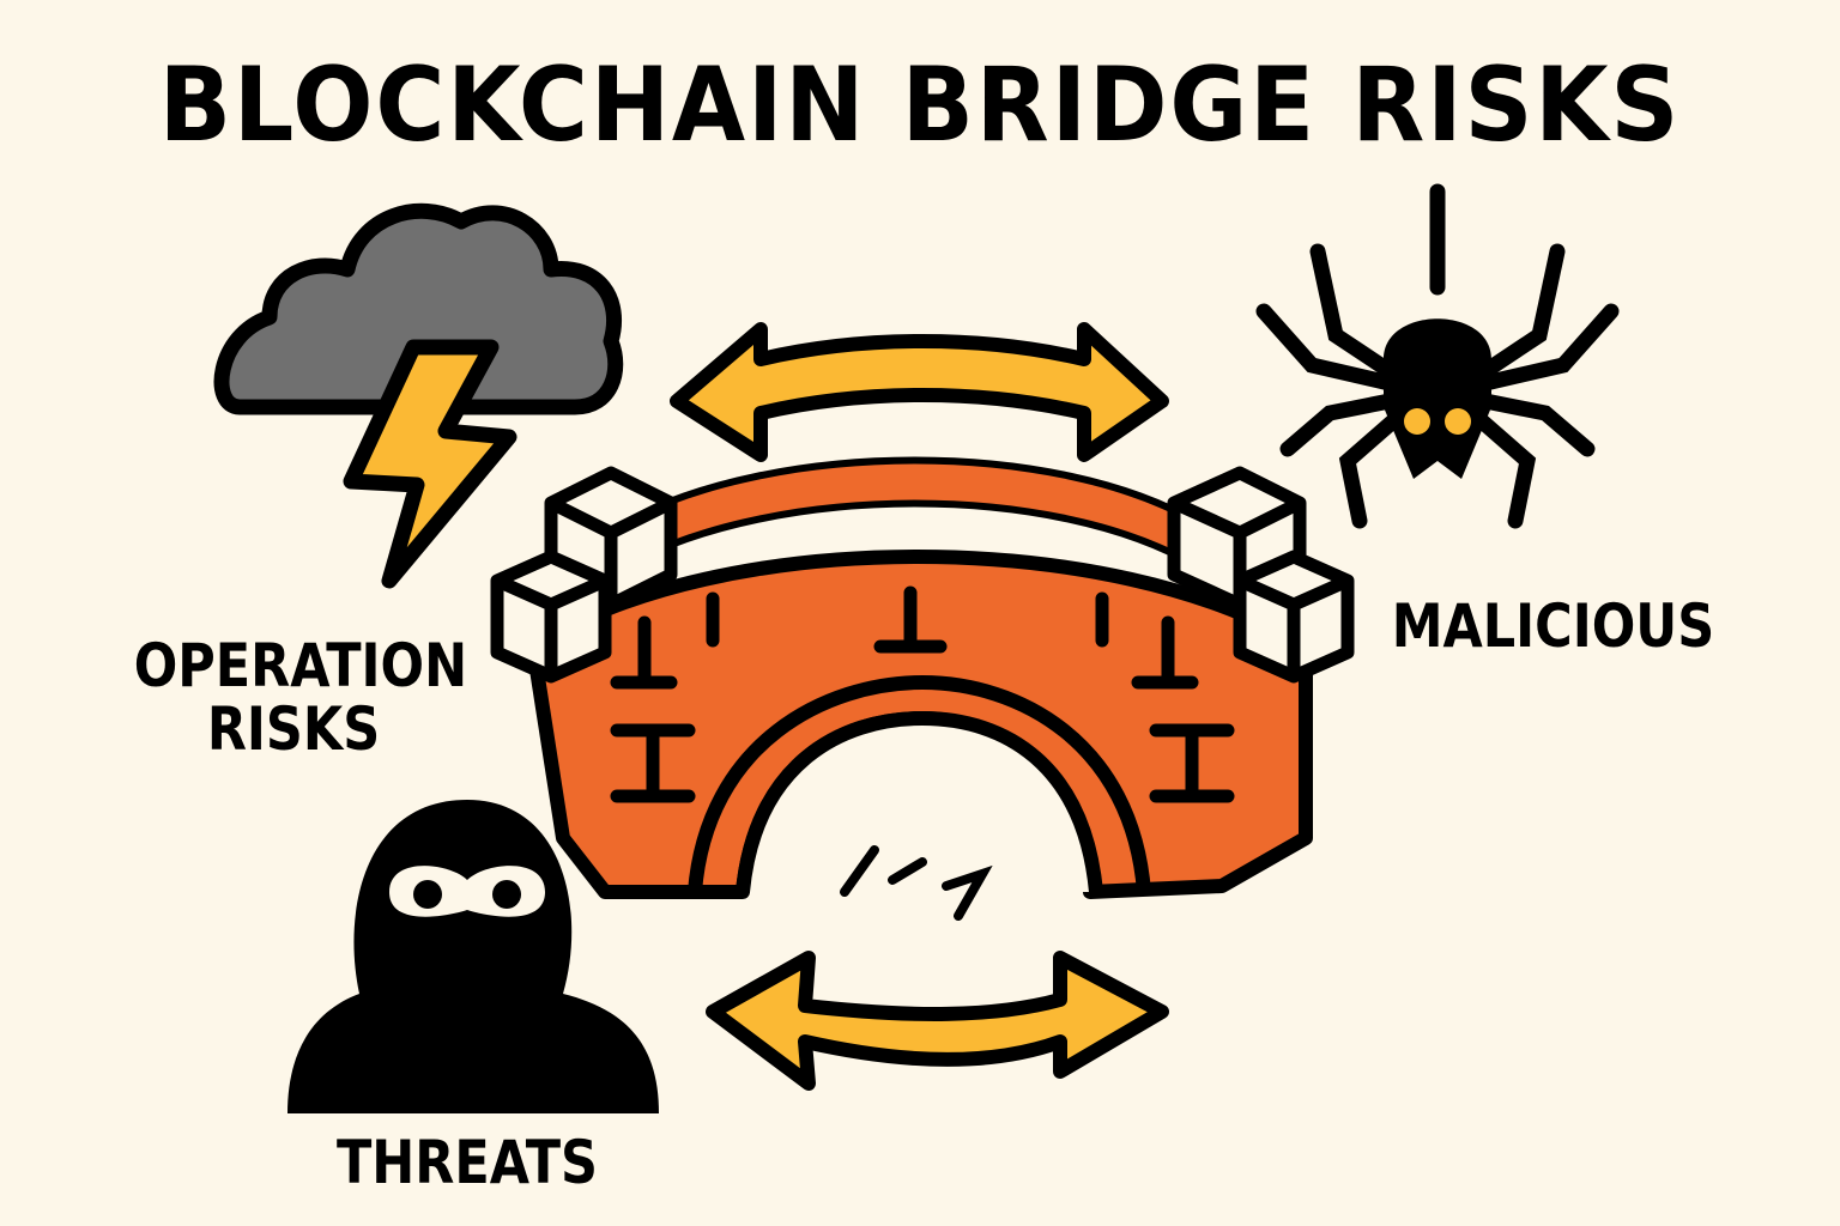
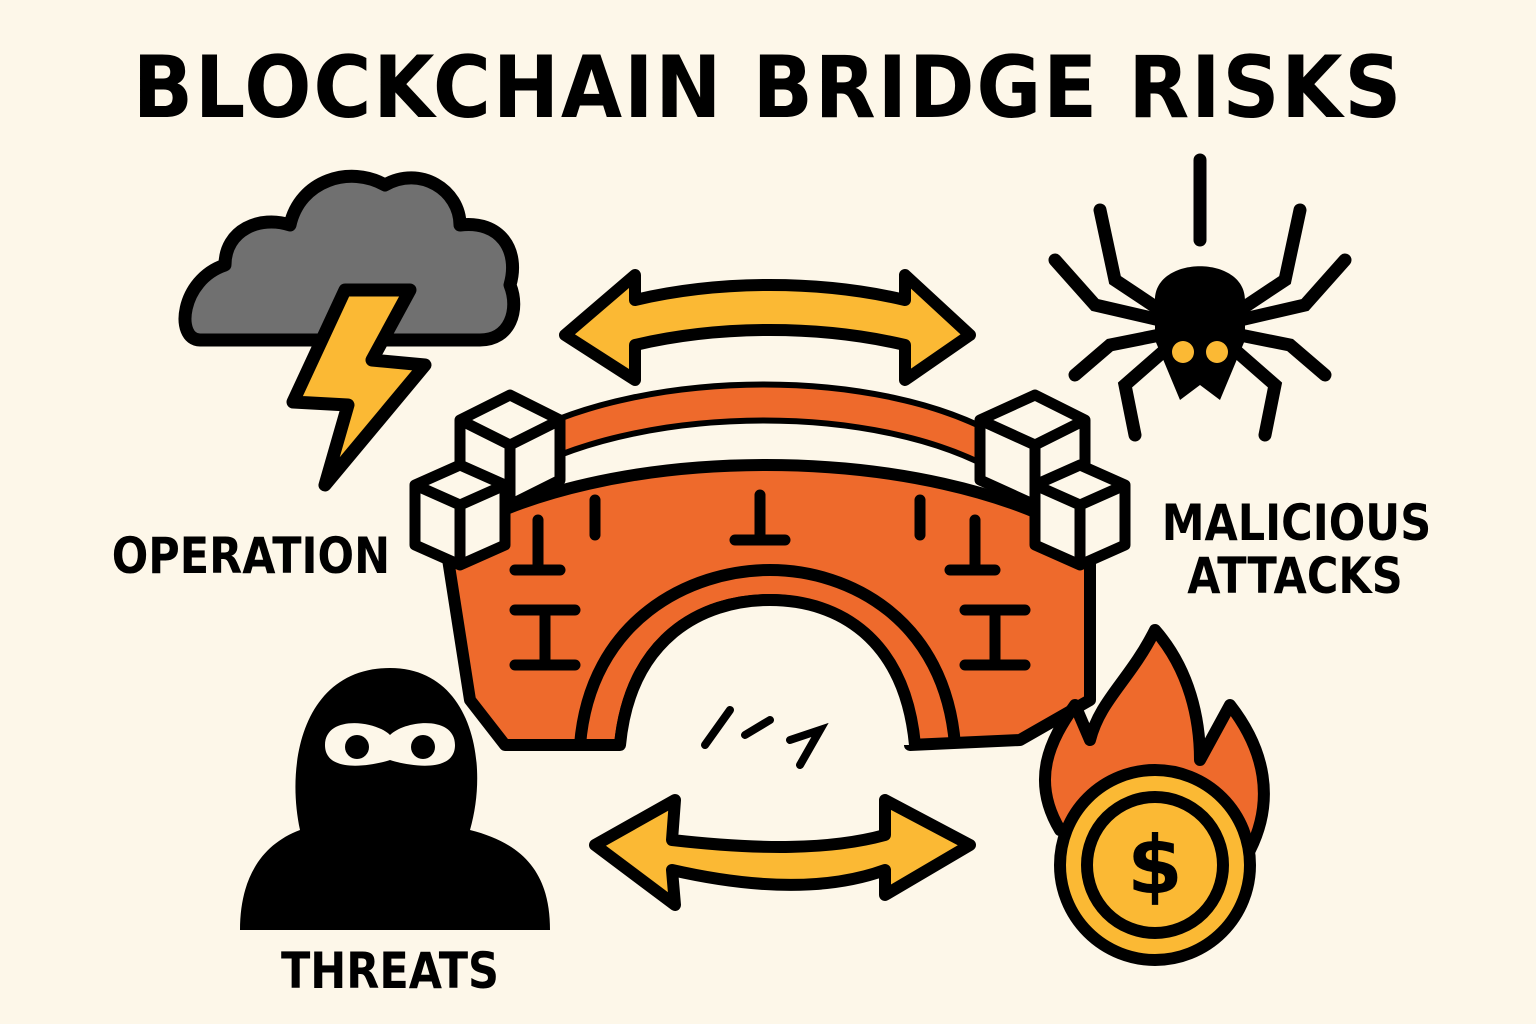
  BLOCKCHAIN BRIDGE RISKS
+ $
  OPERATION
- RISKS
  MALICIOUS
+ ATTACKS
  THREATS
